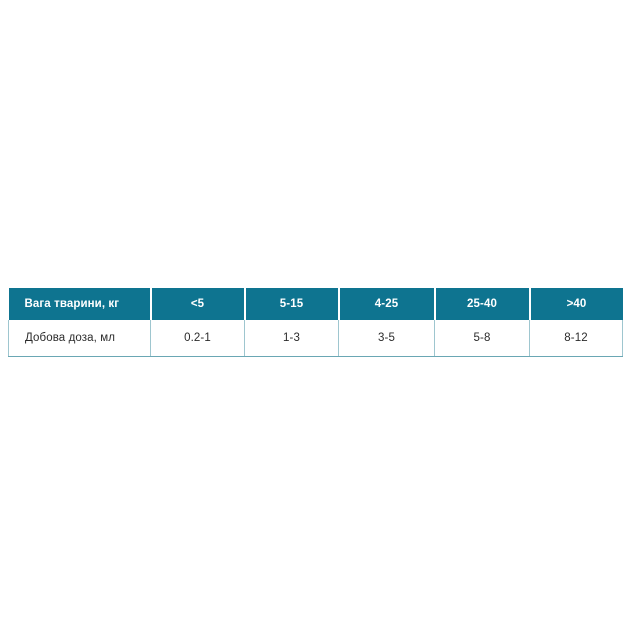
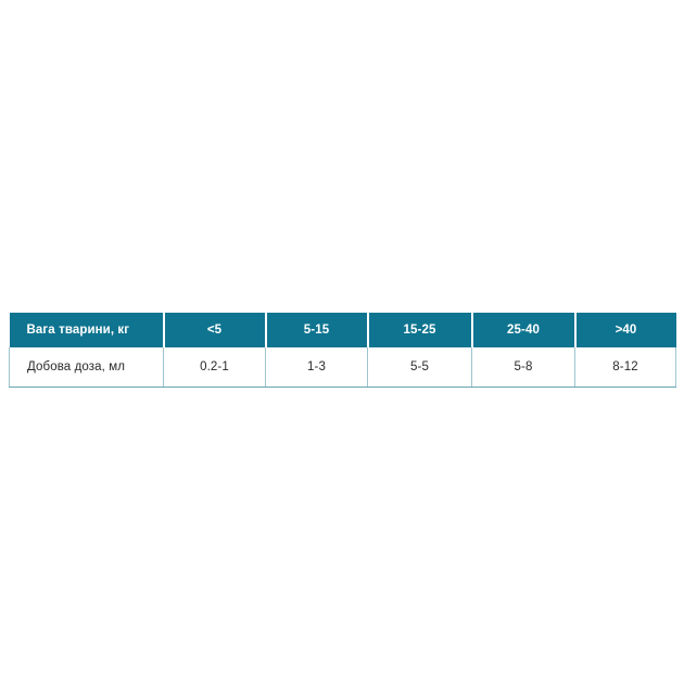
- Вага тварини, кг	<5	5-15	4-25	25-40	>40
+ Вага тварини, кг	<5	5-15	15-25	25-40	>40
- Добова доза, мл	0.2-1	1-3	3-5	5-8	8-12
+ Добова доза, мл	0.2-1	1-3	5-5	5-8	8-12
